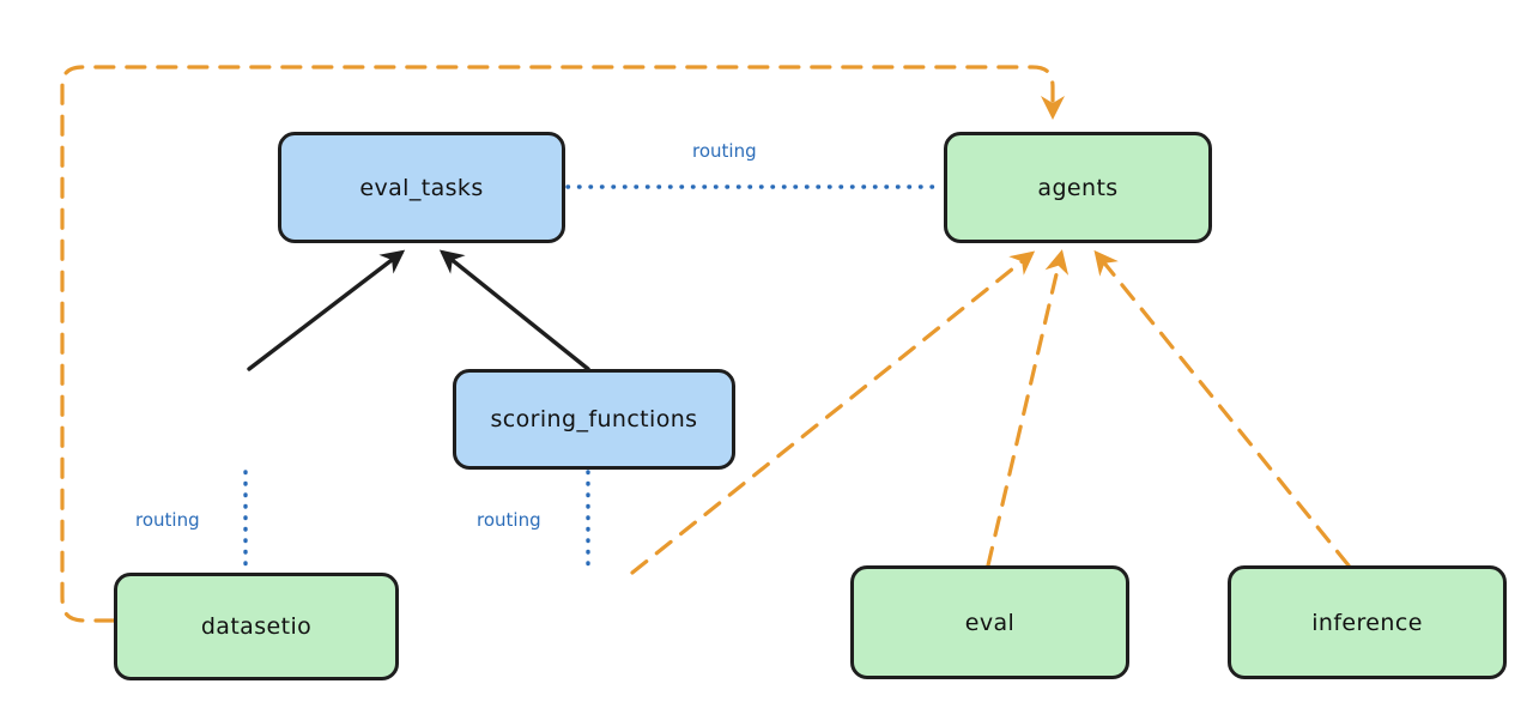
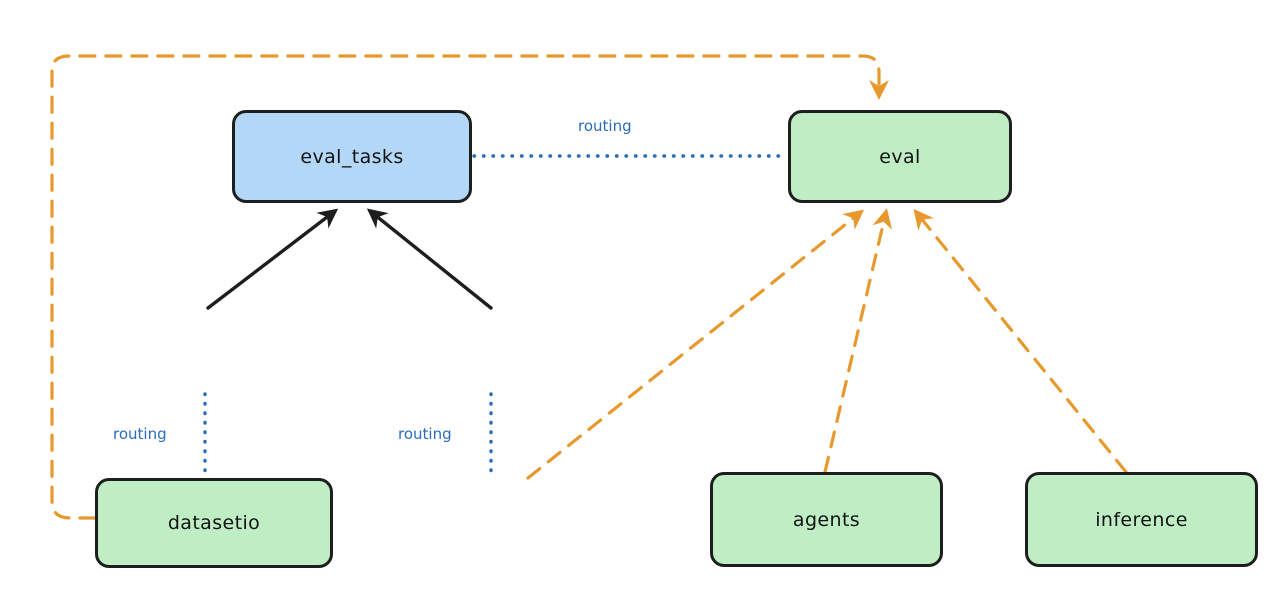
  eval_tasks
- agents
+ eval
- scoring_functions
  datasetio
- eval
+ agents
  inference
  routing
  routing
  routing
